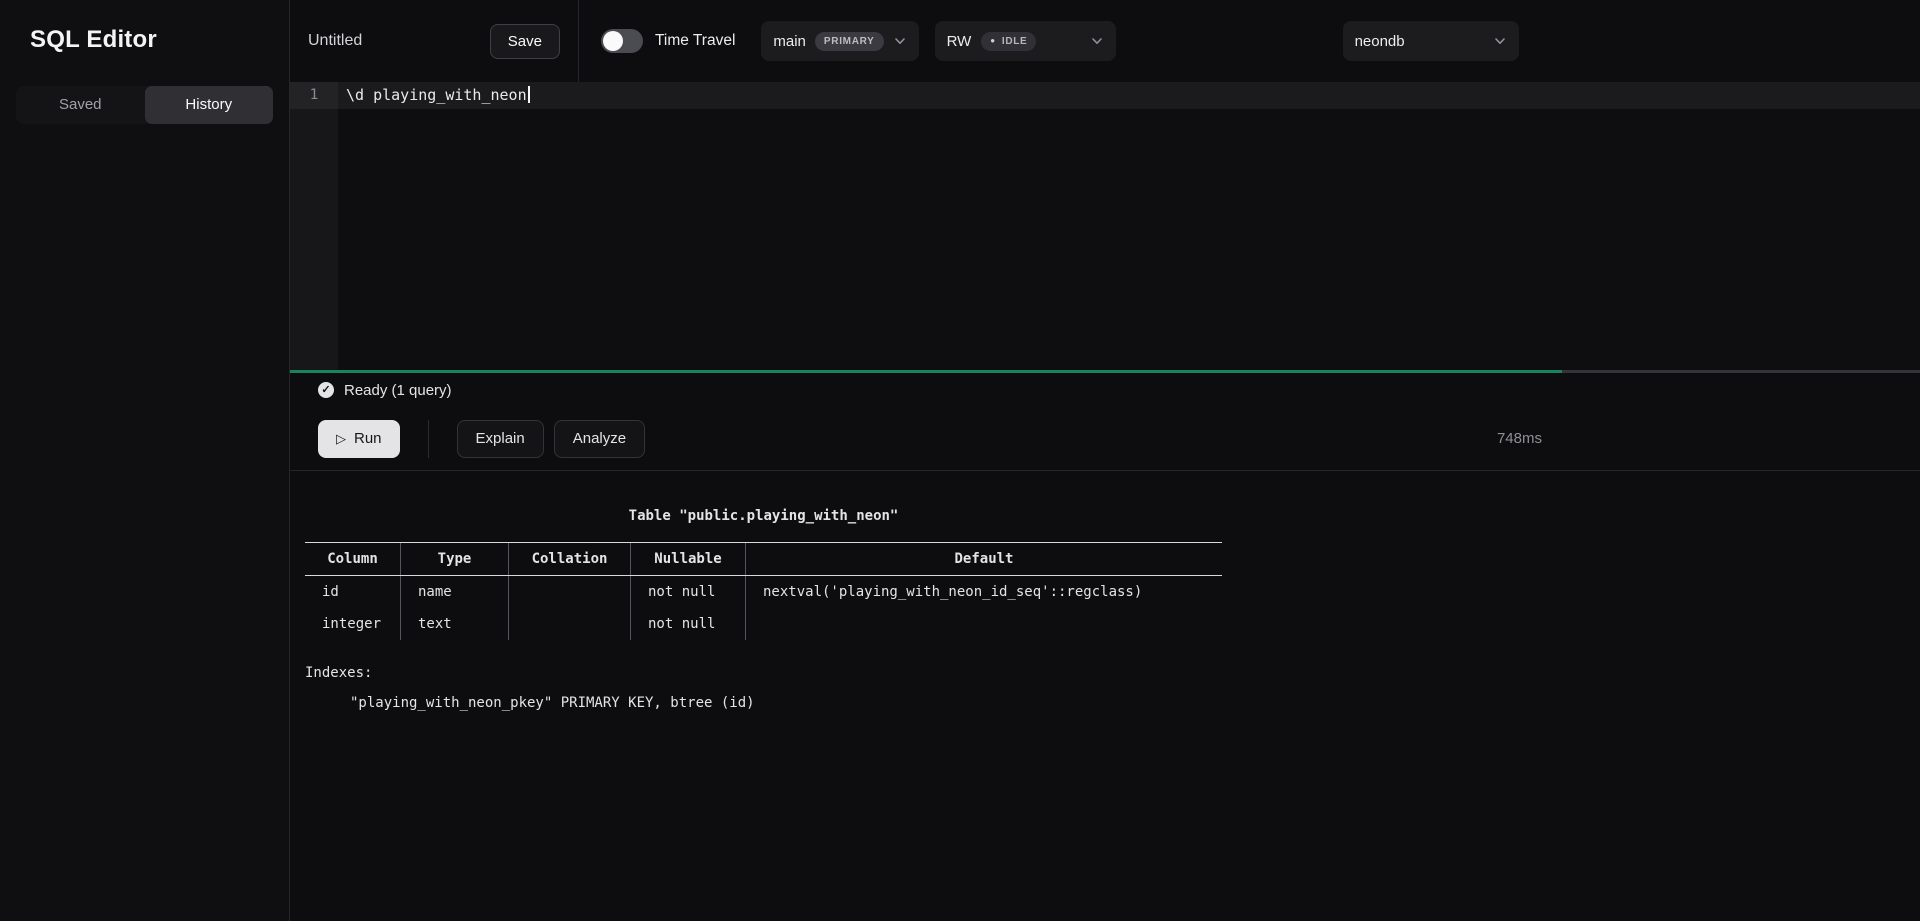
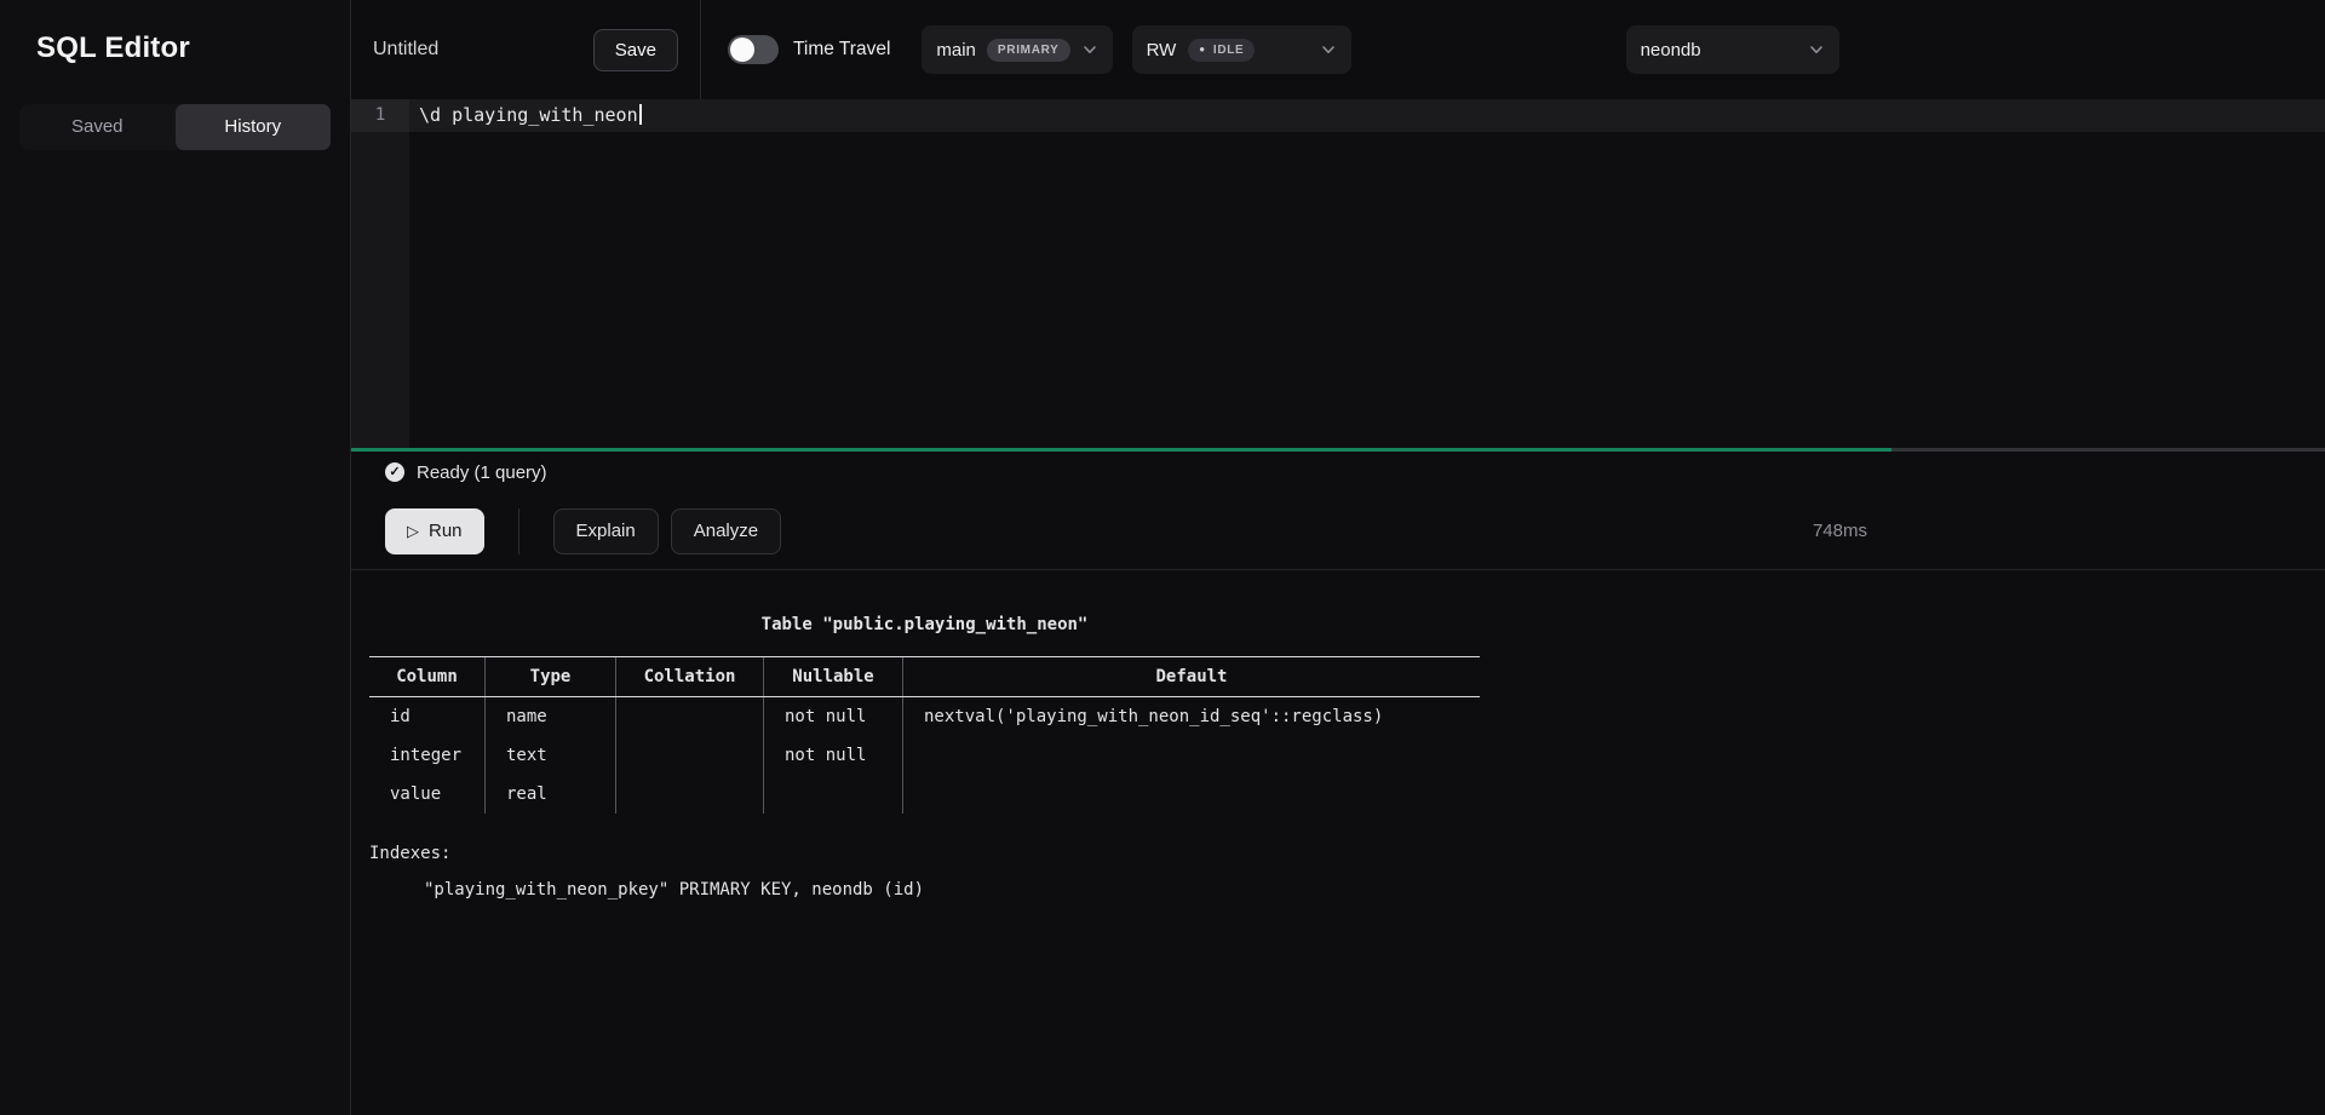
  SQL Editor
  Saved
  History
  Untitled
  Save
  Time Travel
  main
  PRIMARY
  RW
  ●
  IDLE
  neondb
  1
  \d playing_with_neon
  ✓
  Ready (1 query)
  ▷
  Run
  Explain
  Analyze
  748ms
  Table "public.playing_with_neon"
  Column
  Type
  Collation
  Nullable
  Default
  id
  name
  not null
  nextval('playing_with_neon_id_seq'::regclass)
  integer
  text
  not null
+ value
+ real
  Indexes:
- "playing_with_neon_pkey" PRIMARY KEY, btree (id)
+ "playing_with_neon_pkey" PRIMARY KEY, neondb (id)
